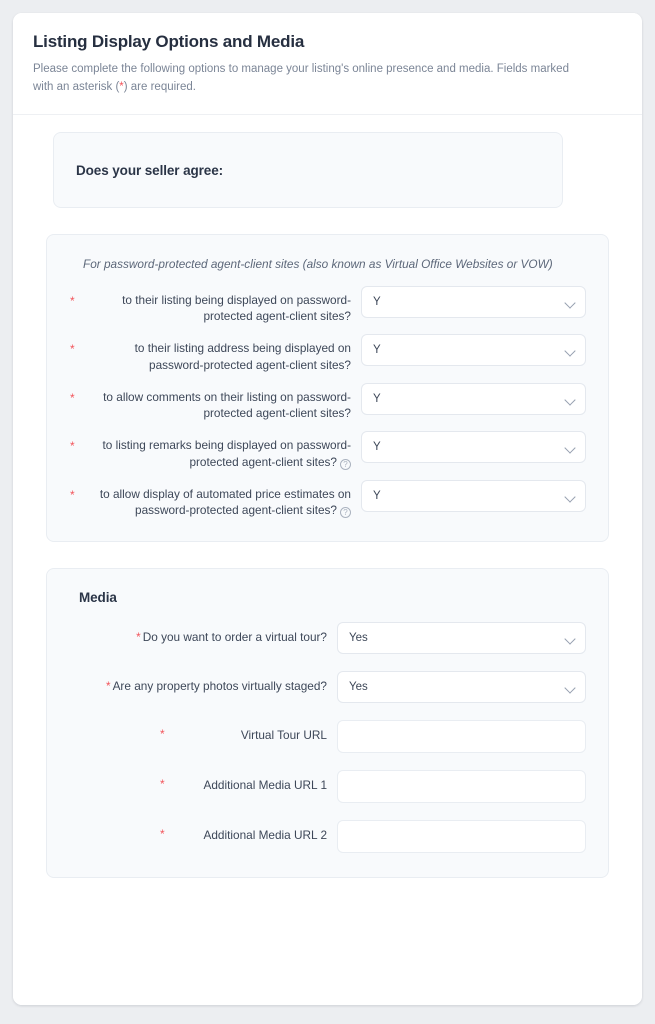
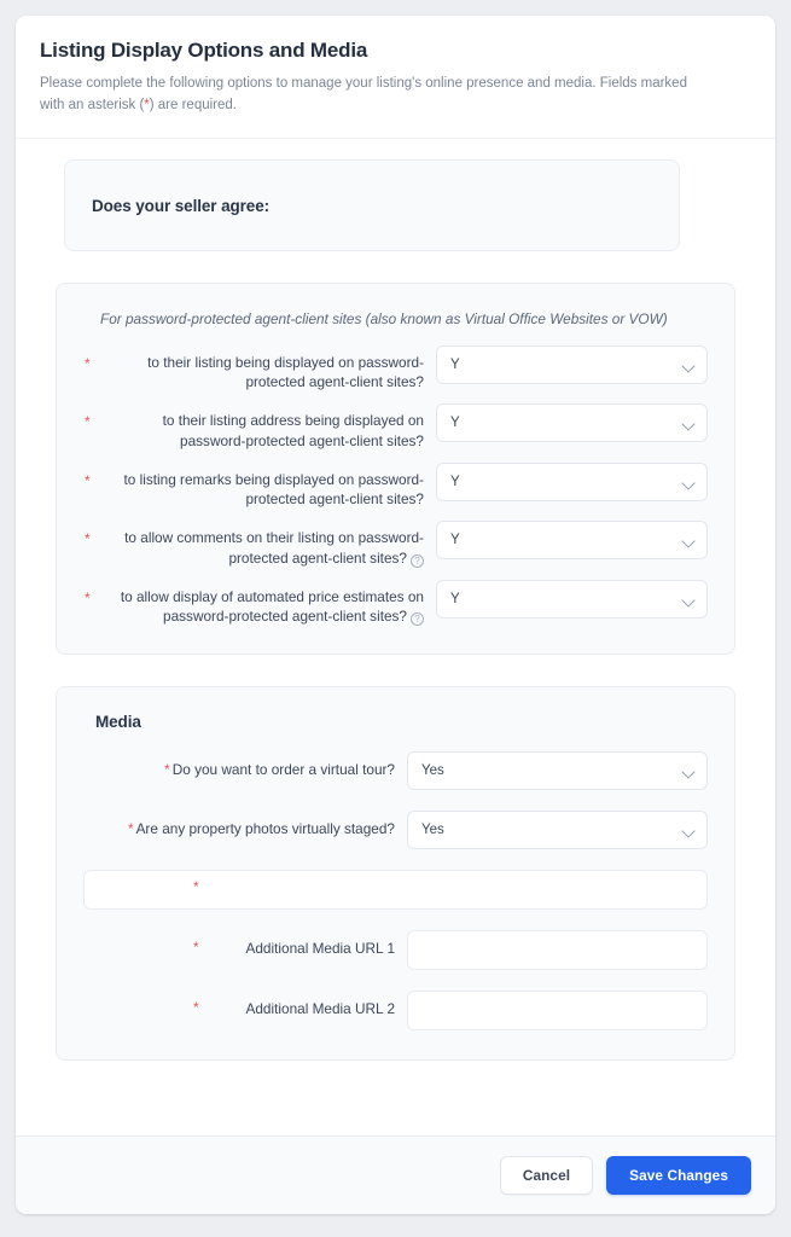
  Listing Display Options and Media
  Please complete the following options to manage your listing's online presence and media. Fields marked with an asterisk (*) are required.
  Does your seller agree:
  For password-protected agent-client sites (also known as Virtual Office Websites or VOW)
  *
  to their listing being displayed on password-protected agent-client sites?
  Y
  *
  to their listing address being displayed on password-protected agent-client sites?
  Y
  *
- to allow comments on their listing on password-protected agent-client sites?
+ to listing remarks being displayed on password-protected agent-client sites?
  Y
  *
- to listing remarks being displayed on password-protected agent-client sites? ?
+ to allow comments on their listing on password-protected agent-client sites? ?
  Y
  *
  to allow display of automated price estimates on password-protected agent-client sites? ?
  Y
  Media
  * Do you want to order a virtual tour?
  Yes
  * Are any property photos virtually staged?
  Yes
  *
- Virtual Tour URL
  *
  Additional Media URL 1
  *
  Additional Media URL 2
+ Cancel
+ Save Changes
